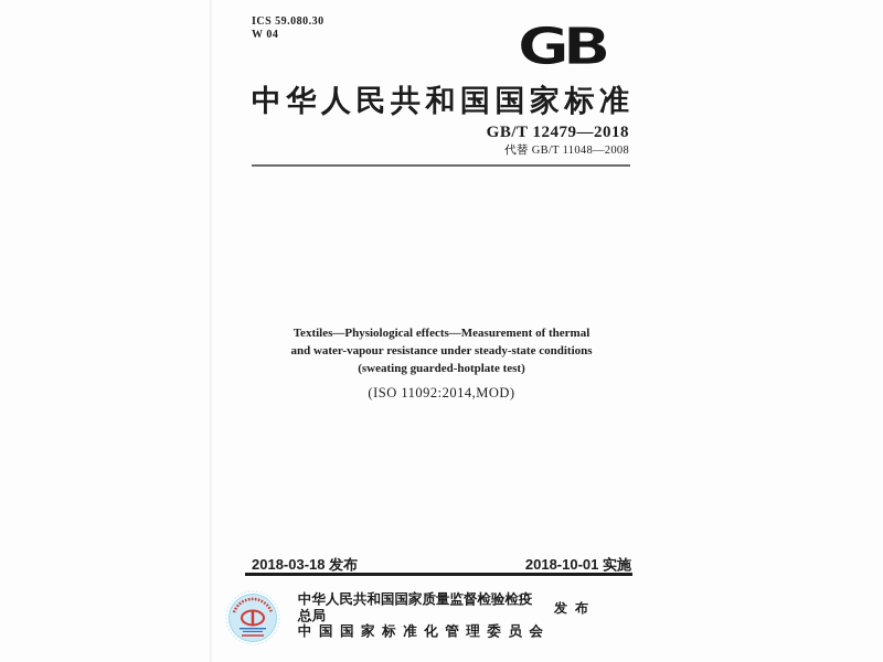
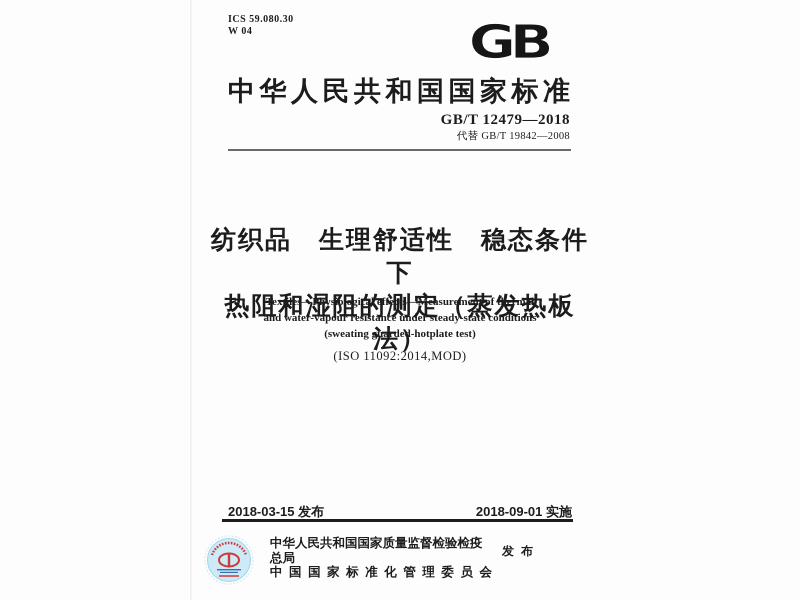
  ICS 59.080.30
  W 04
  GB
  中华人民共和国国家标准
  GB/T 12479—2018
- 代替 GB/T 11048—2008
+ 代替 GB/T 19842—2008
+ 纺织品 生理舒适性 稳态条件下
+ 热阻和湿阻的测定（蒸发热板法）
  Textiles—Physiological effects—Measurement of thermal
  and water-vapour resistance under steady-state conditions
  (sweating guarded-hotplate test)
  (ISO 11092:2014,MOD)
- 2018-03-18 发布
+ 2018-03-15 发布
- 2018-10-01 实施
+ 2018-09-01 实施
  中华人民共和国国家质量监督检验检疫总局
  中国国家标准化管理委员会
  发布
